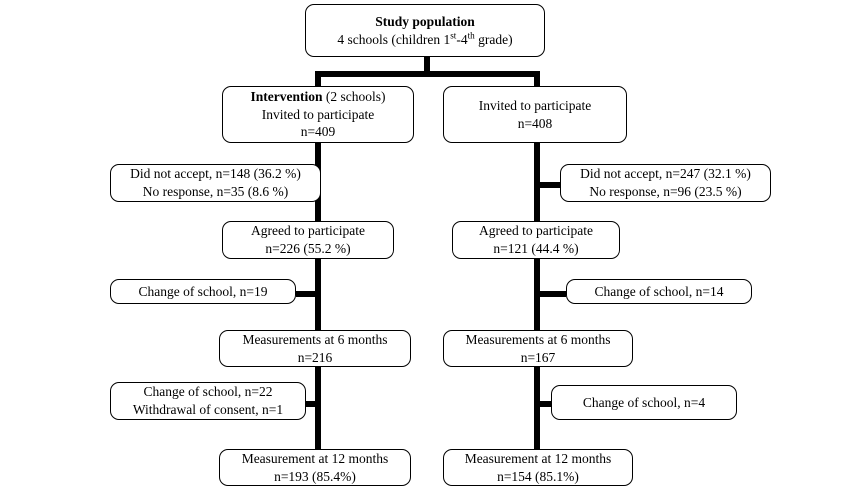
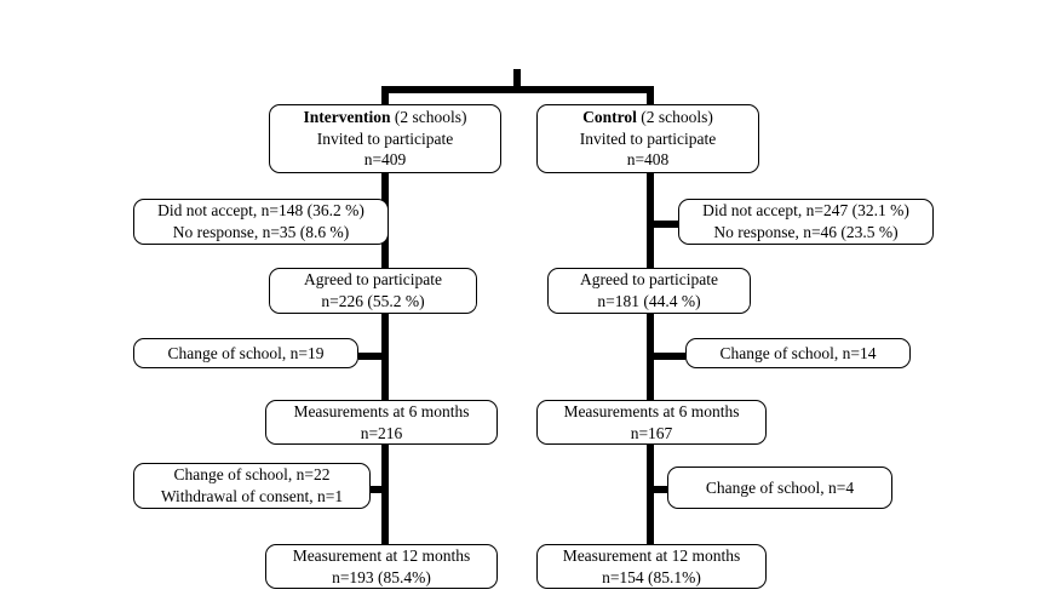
- Study population
- 4 schools (children 1st-4th grade)
  Intervention (2 schools)
  Invited to participate
  n=409
+ Control (2 schools)
  Invited to participate
  n=408
  Did not accept, n=148 (36.2 %)
  No response, n=35 (8.6 %)
  Did not accept, n=247 (32.1 %)
- No response, n=96 (23.5 %)
+ No response, n=46 (23.5 %)
  Agreed to participate
  n=226 (55.2 %)
  Agreed to participate
- n=121 (44.4 %)
+ n=181 (44.4 %)
  Change of school, n=19
  Change of school, n=14
  Measurements at 6 months
  n=216
  Measurements at 6 months
  n=167
  Change of school, n=22
  Withdrawal of consent, n=1
  Change of school, n=4
  Measurement at 12 months
  n=193 (85.4%)
  Measurement at 12 months
  n=154 (85.1%)
